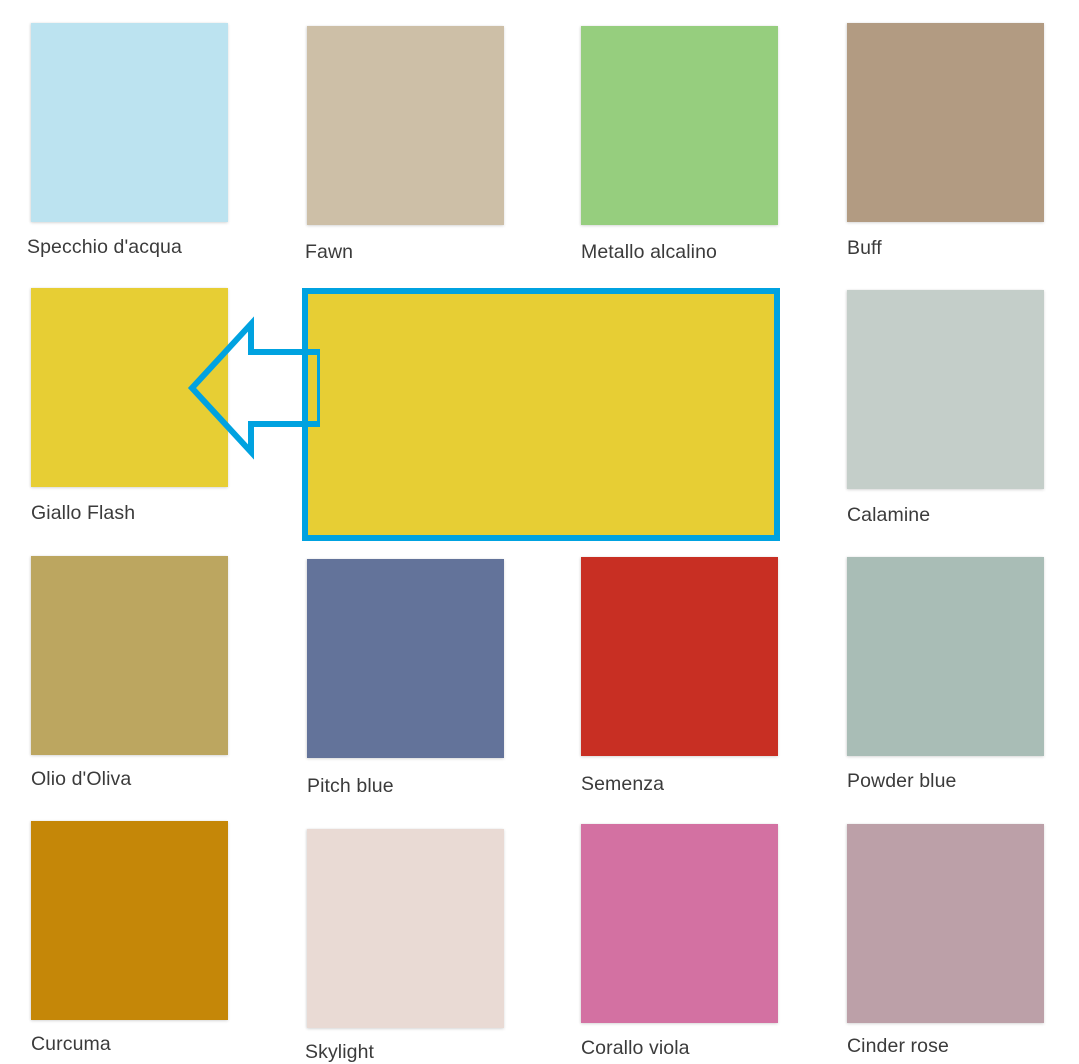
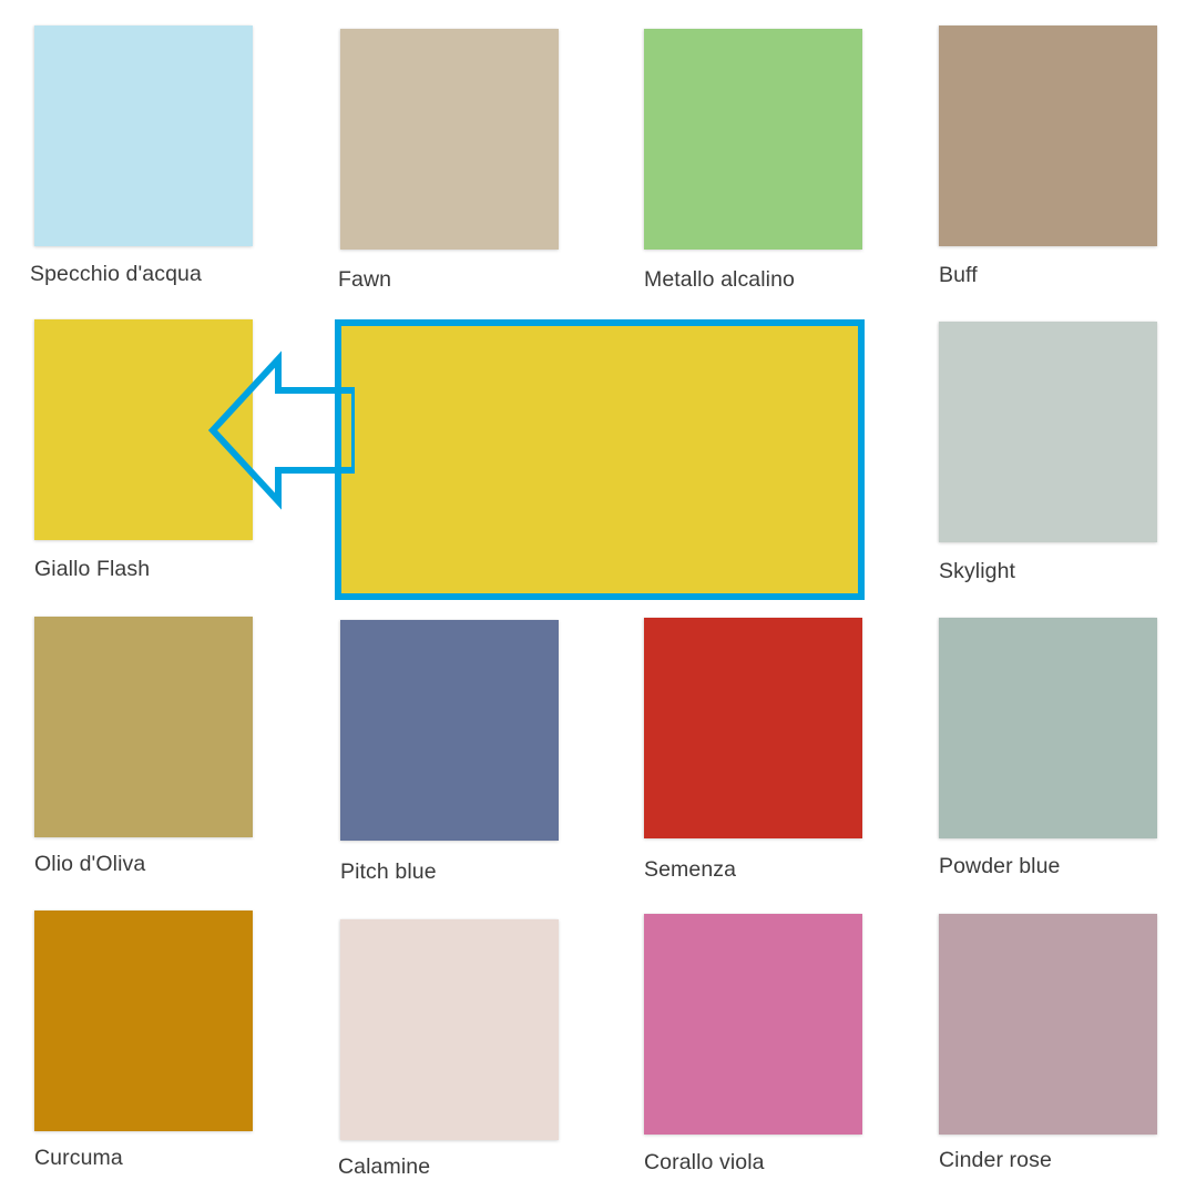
  Specchio d'acqua
  Fawn
  Metallo alcalino
  Buff
  Giallo Flash
- Calamine
+ Skylight
  Olio d'Oliva
  Pitch blue
  Semenza
  Powder blue
  Curcuma
- Skylight
+ Calamine
  Corallo viola
  Cinder rose
